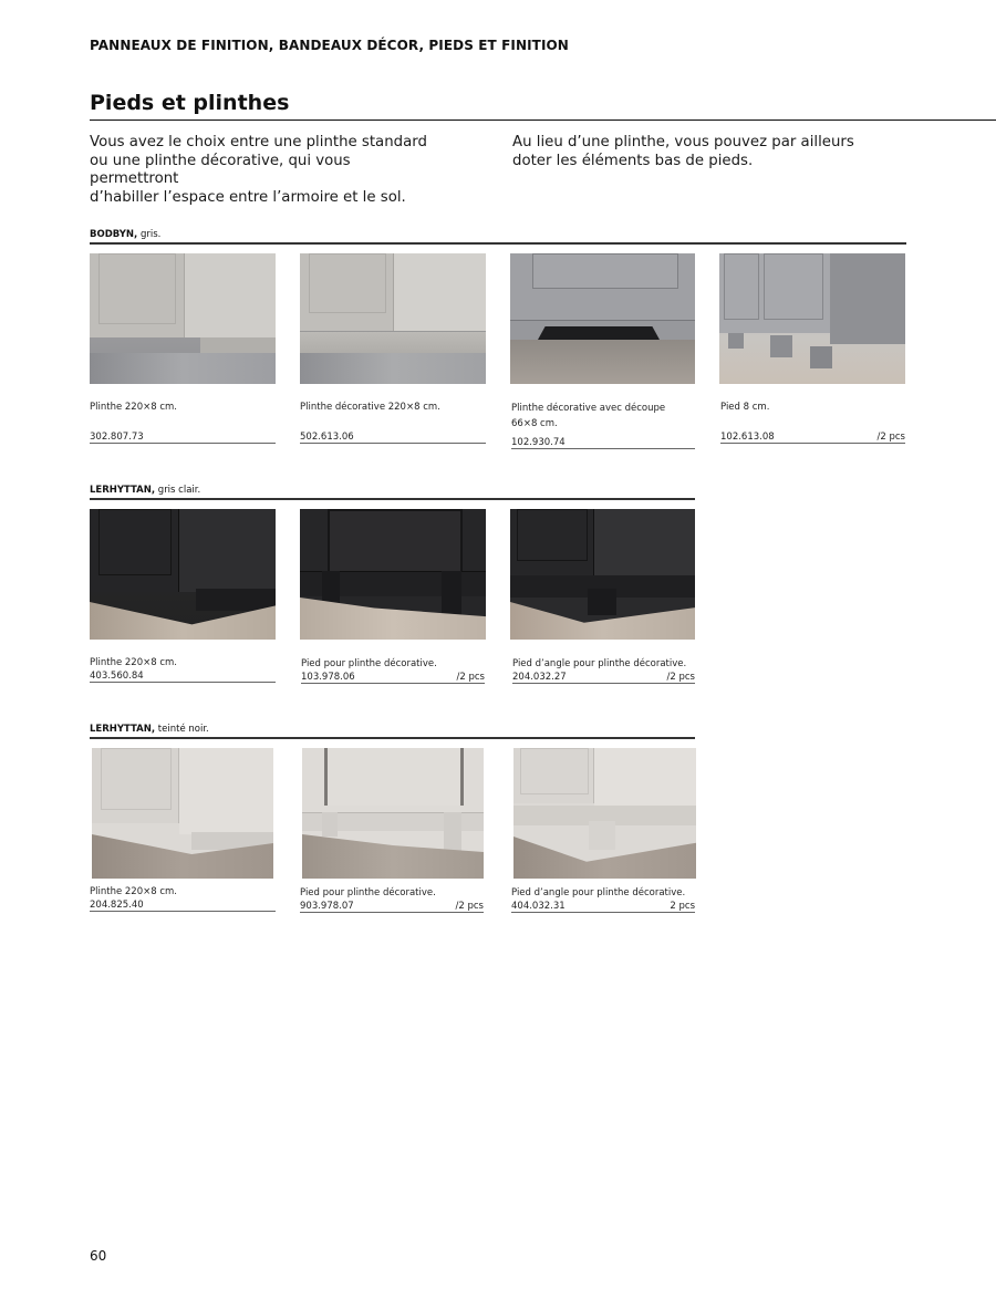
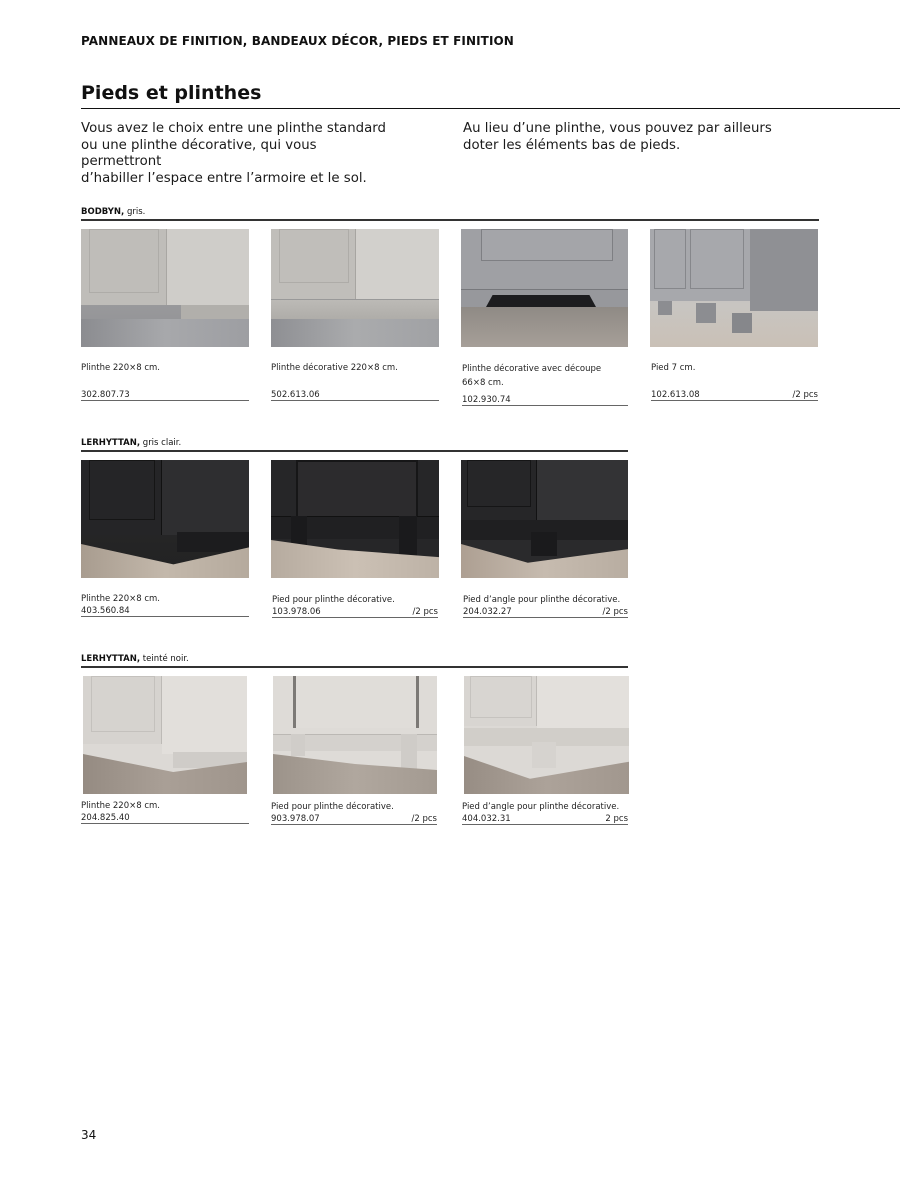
  PANNEAUX DE FINITION, BANDEAUX DÉCOR, PIEDS ET FINITION
  Pieds et plinthes
  Vous avez le choix entre une plinthe standard
  ou une plinthe décorative, qui vous permettront
  d’habiller l’espace entre l’armoire et le sol.
  Au lieu d’une plinthe, vous pouvez par ailleurs
  doter les éléments bas de pieds.
  BODBYN, gris.
  Plinthe 220×8 cm.
  302.807.73
  Plinthe décorative 220×8 cm.
  502.613.06
  Plinthe décorative avec découpe
  66×8 cm.
  102.930.74
- Pied 8 cm.
+ Pied 7 cm.
  102.613.08
  /2 pcs
  LERHYTTAN, gris clair.
  Plinthe 220×8 cm.
  403.560.84
  Pied pour plinthe décorative.
  103.978.06
  /2 pcs
  Pied d’angle pour plinthe décorative.
  204.032.27
  /2 pcs
  LERHYTTAN, teinté noir.
  Plinthe 220×8 cm.
  204.825.40
  Pied pour plinthe décorative.
  903.978.07
  /2 pcs
  Pied d’angle pour plinthe décorative.
  404.032.31
  2 pcs
- 60
+ 34
